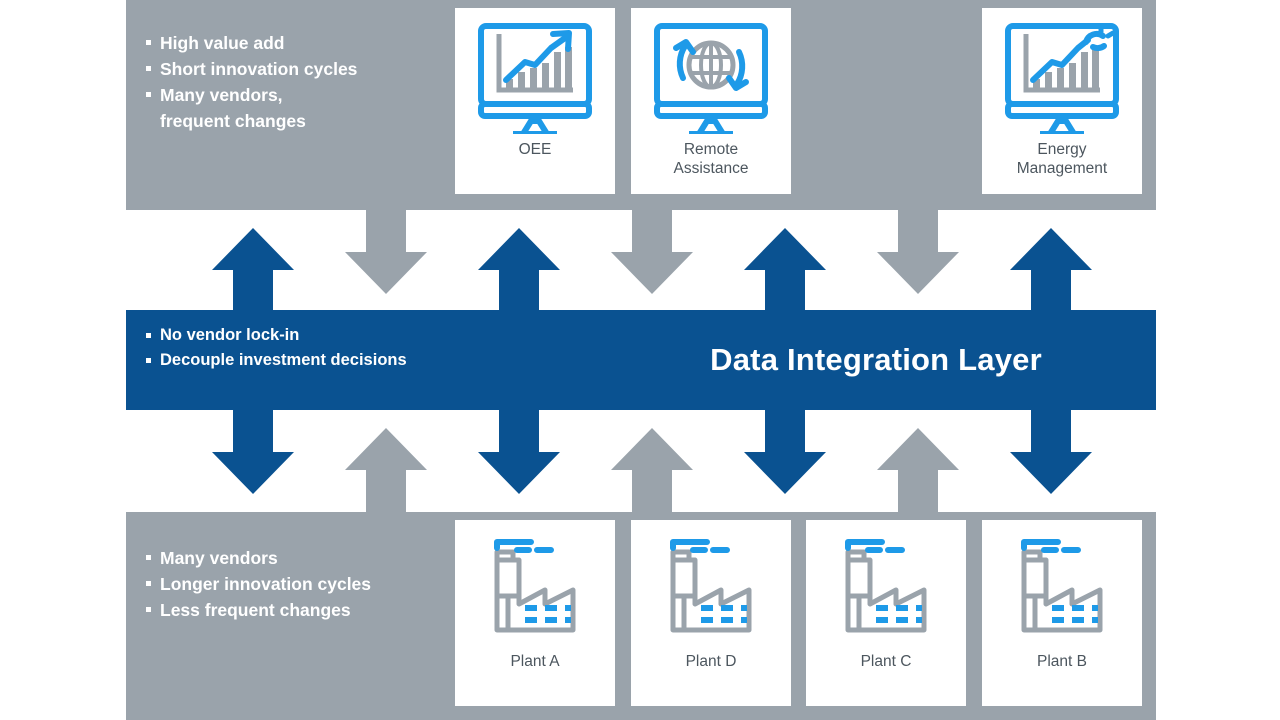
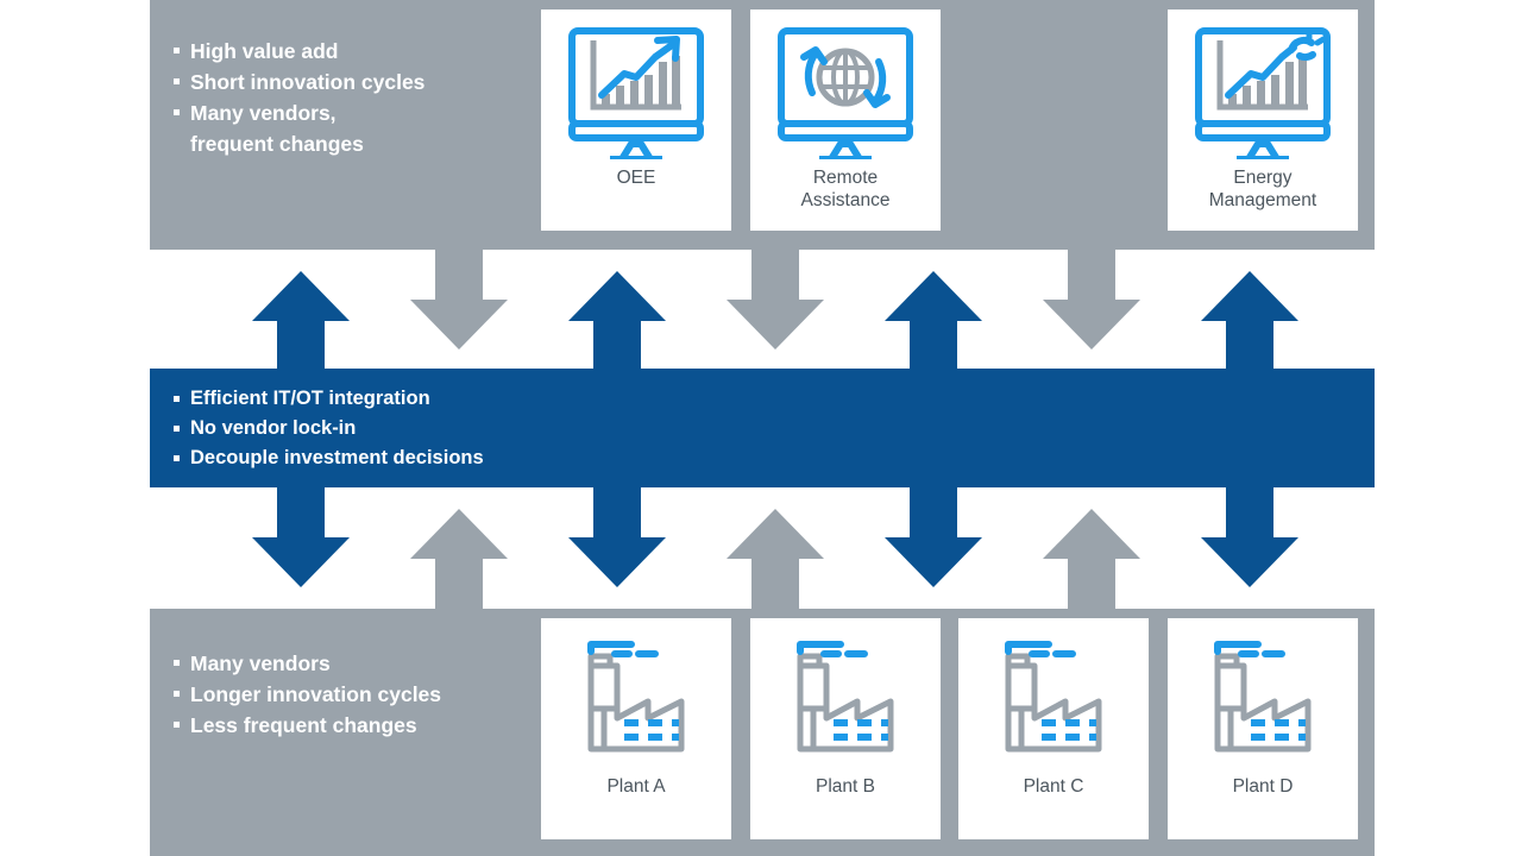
  High value add
  Short innovation cycles
  Many vendors,
  frequent changes
  OEE
  Remote
  Assistance
  Energy
  Management
+ Efficient IT/OT integration
  No vendor lock-in
  Decouple investment decisions
- Data Integration Layer
  Many vendors
  Longer innovation cycles
  Less frequent changes
  Plant A
- Plant D
+ Plant B
  Plant C
- Plant B
+ Plant D
